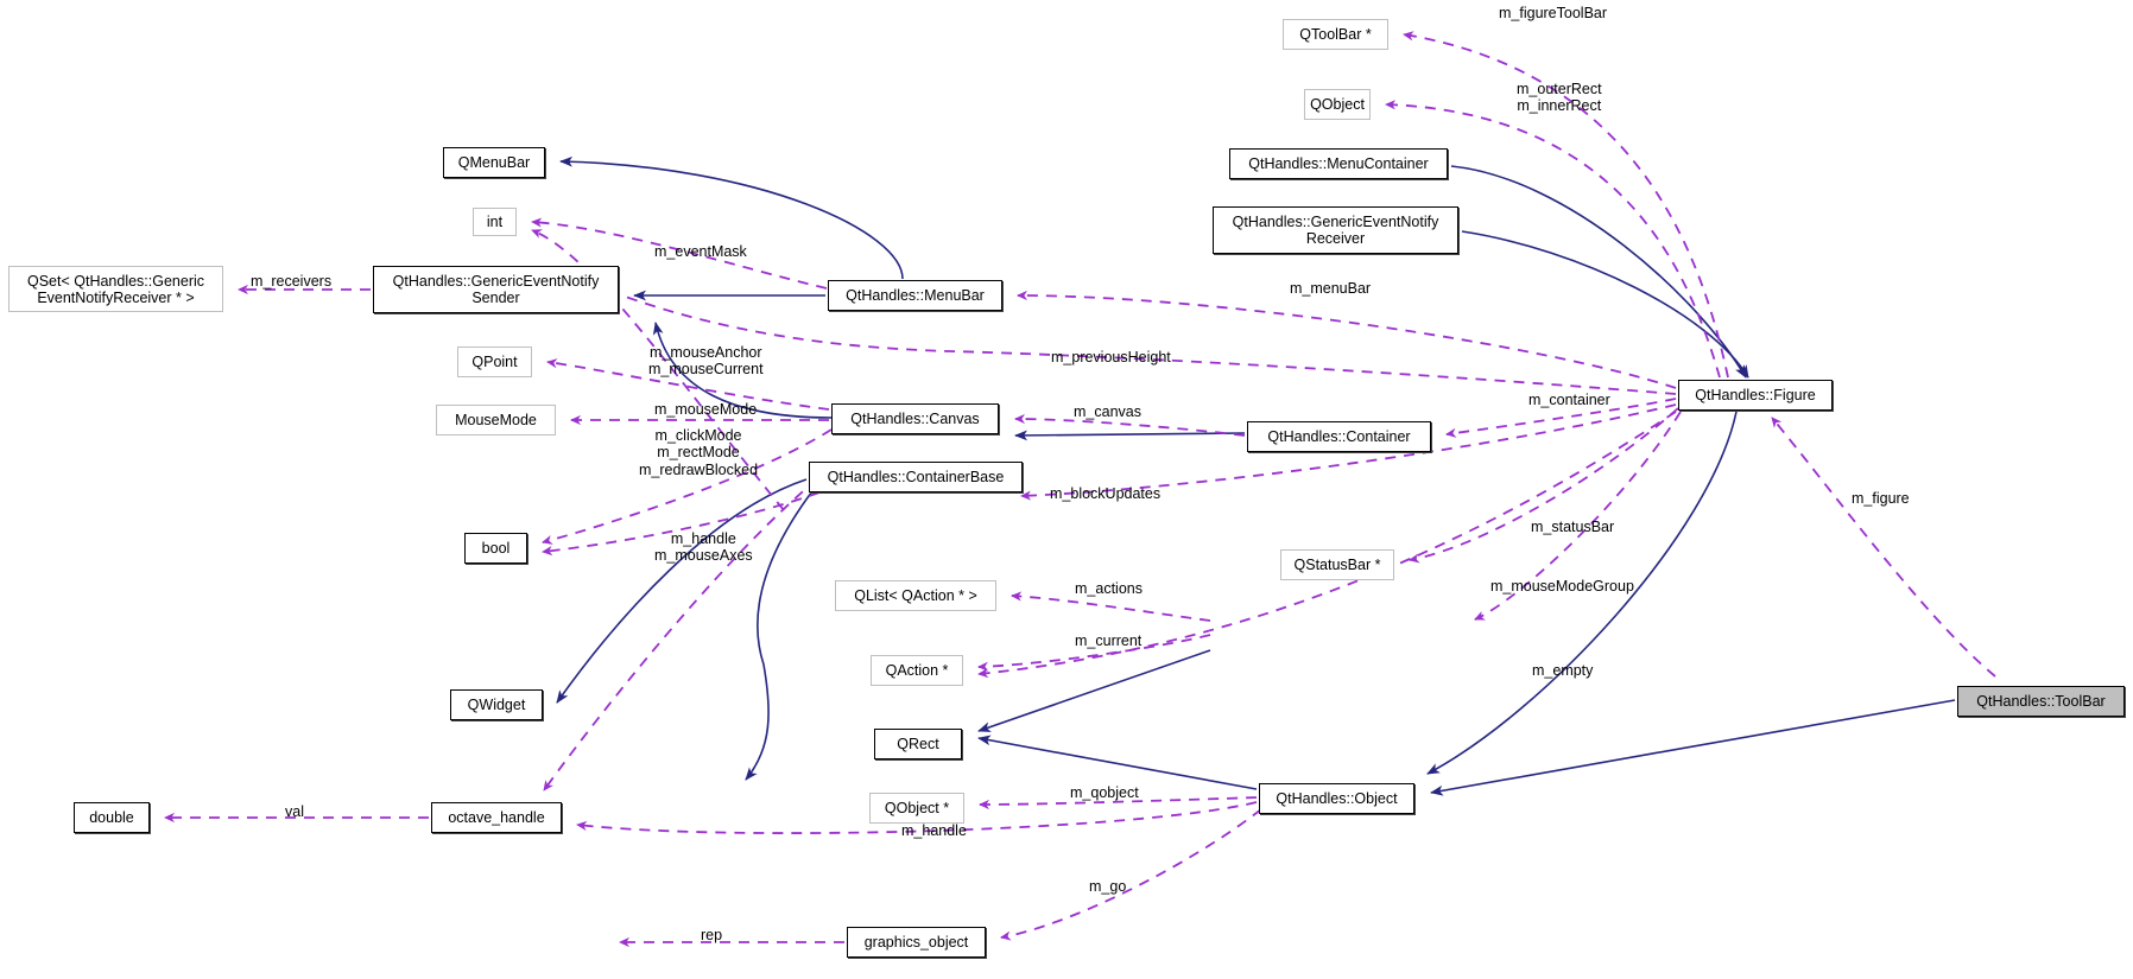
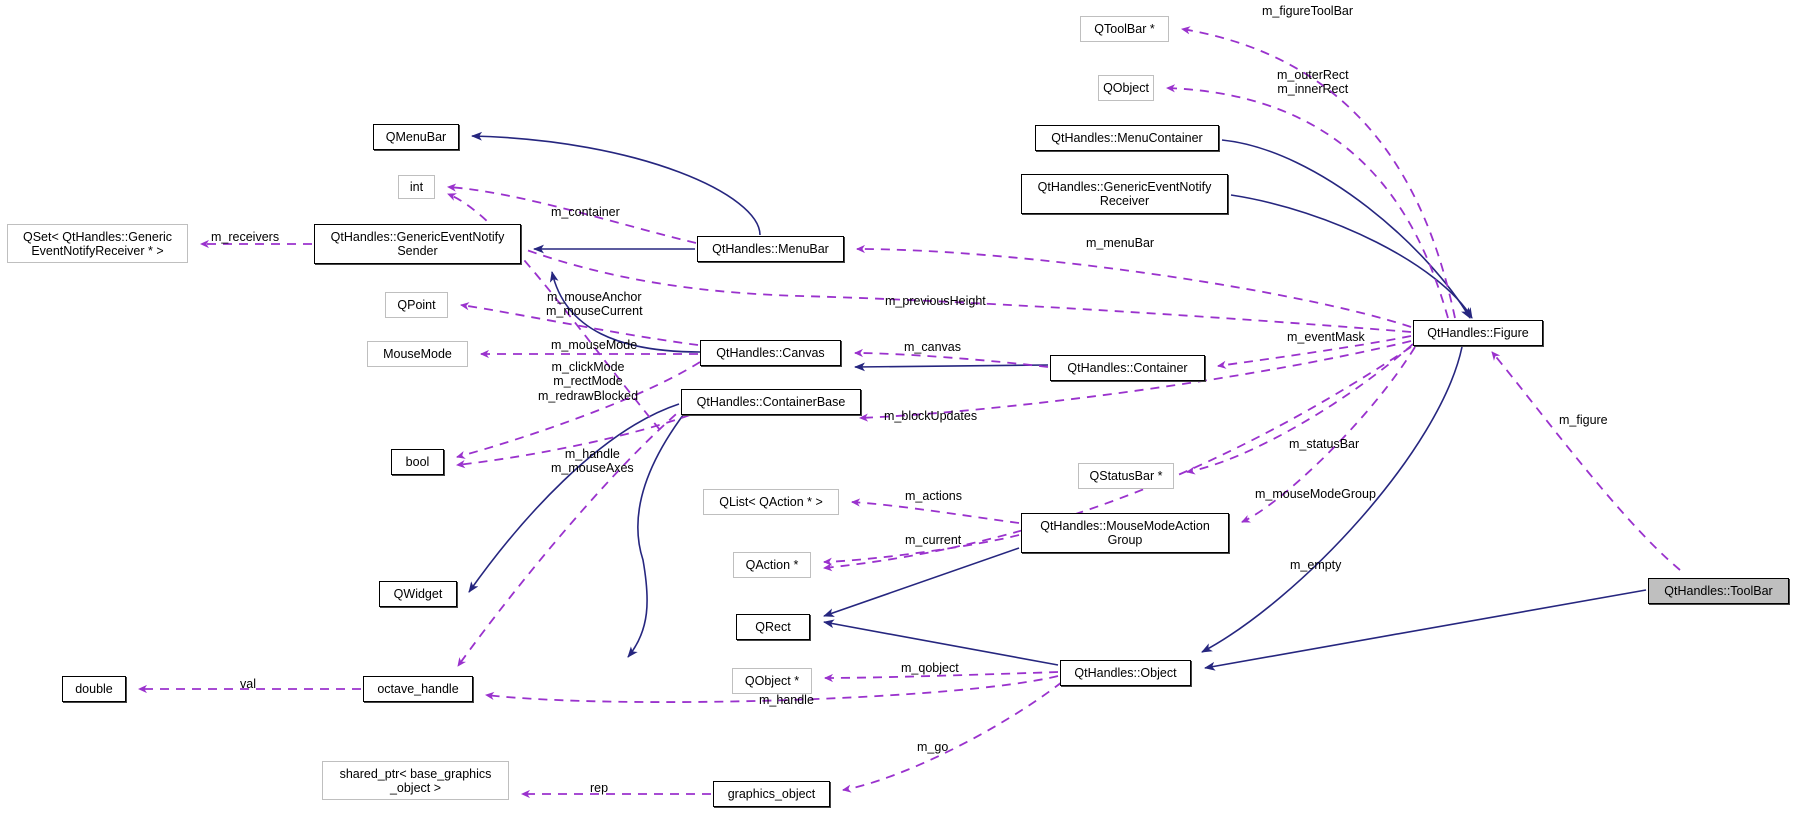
  QSet< QtHandles::Generic
  EventNotifyReceiver * >
  QMenuBar
  int
  QtHandles::GenericEventNotify
  Sender
  QPoint
  MouseMode
  bool
  QWidget
  octave_handle
  double
+ shared_ptr< base_graphics
+ _object >
  QtHandles::MenuBar
  QtHandles::Canvas
  QtHandles::ContainerBase
  QList< QAction * >
  QAction *
  QRect
  QObject *
  graphics_object
  QToolBar *
  QObject
  QtHandles::MenuContainer
  QtHandles::GenericEventNotify
  Receiver
  QtHandles::Container
  QStatusBar *
+ QtHandles::MouseModeAction
+ Group
  QtHandles::Object
  QtHandles::Figure
  QtHandles::ToolBar
  m_receivers
- m_eventMask
+ m_container
  m_mouseAnchor
  m_mouseCurrent
  m_mouseMode
  m_clickMode
  m_rectMode
  m_redrawBlocked
  m_handle
  m_mouseAxes
  val
  rep
  m_menuBar
  m_previousHeight
  m_canvas
  m_blockUpdates
  m_actions
  m_current
  m_qobject
  m_handle
  m_go
- m_container
+ m_eventMask
  m_statusBar
  m_mouseModeGroup
  m_empty
  m_figure
  m_figureToolBar
  m_outerRect
  m_innerRect
